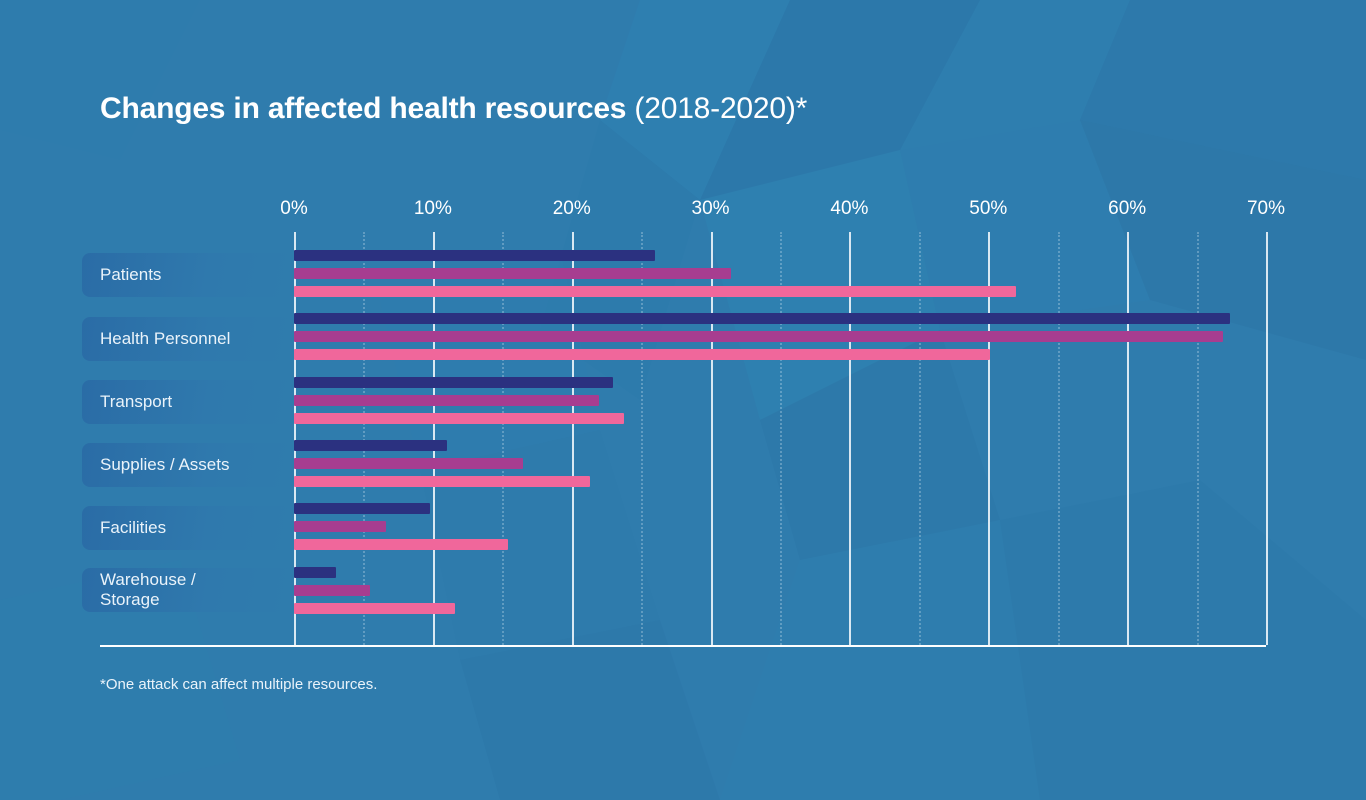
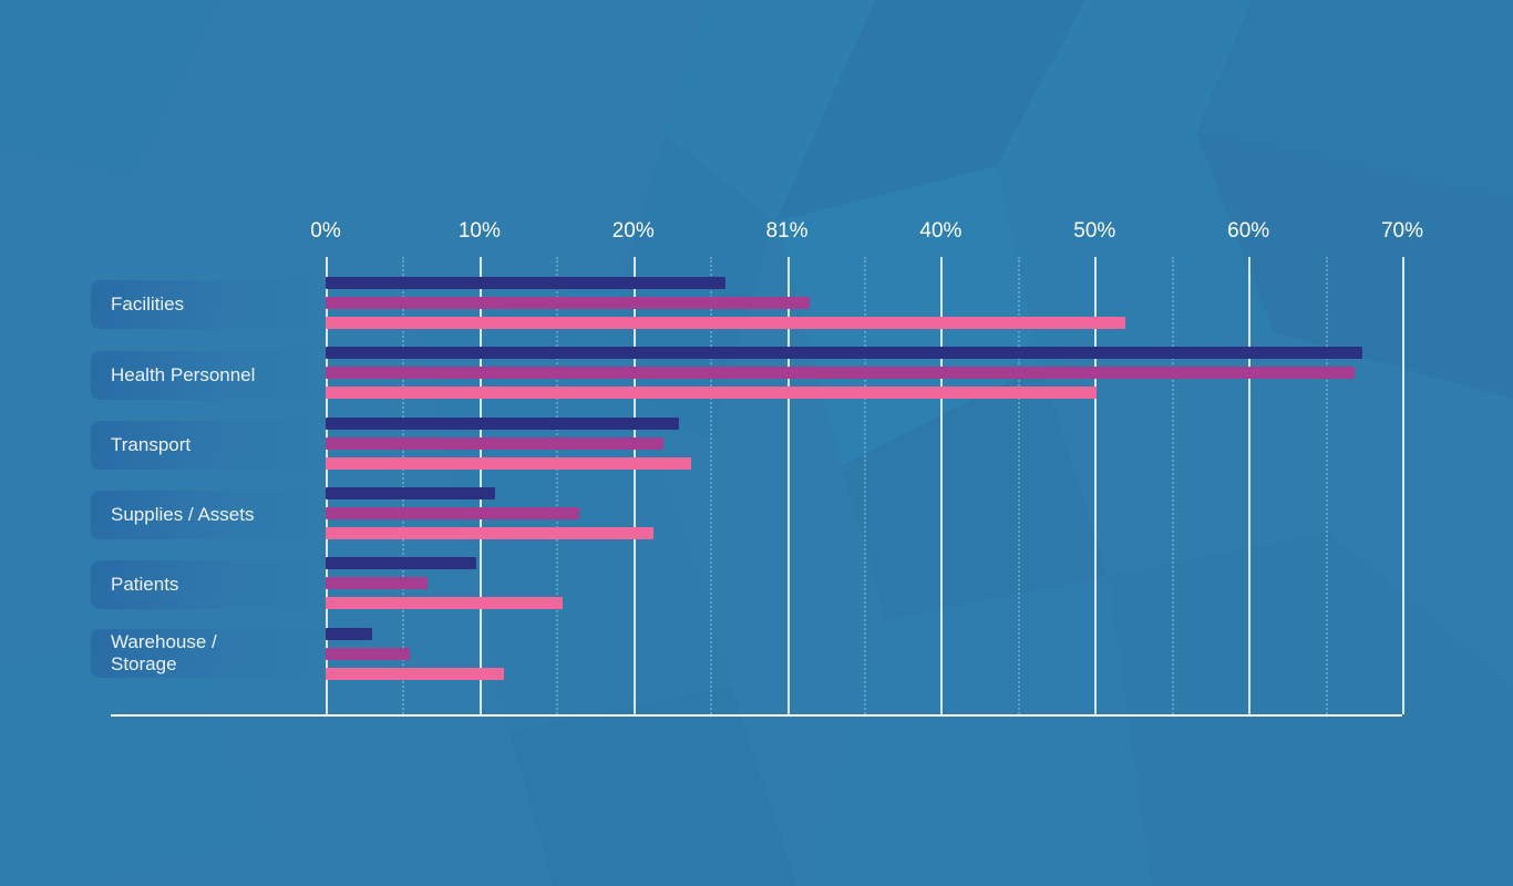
- Changes in affected health resources (2018-2020)*
  0%
  10%
  20%
- 30%
+ 81%
  40%
  50%
  60%
  70%
- Patients
+ Facilities
  Health Personnel
  Transport
  Supplies / Assets
- Facilities
+ Patients
  Warehouse /
  Storage
- *One attack can affect multiple resources.
